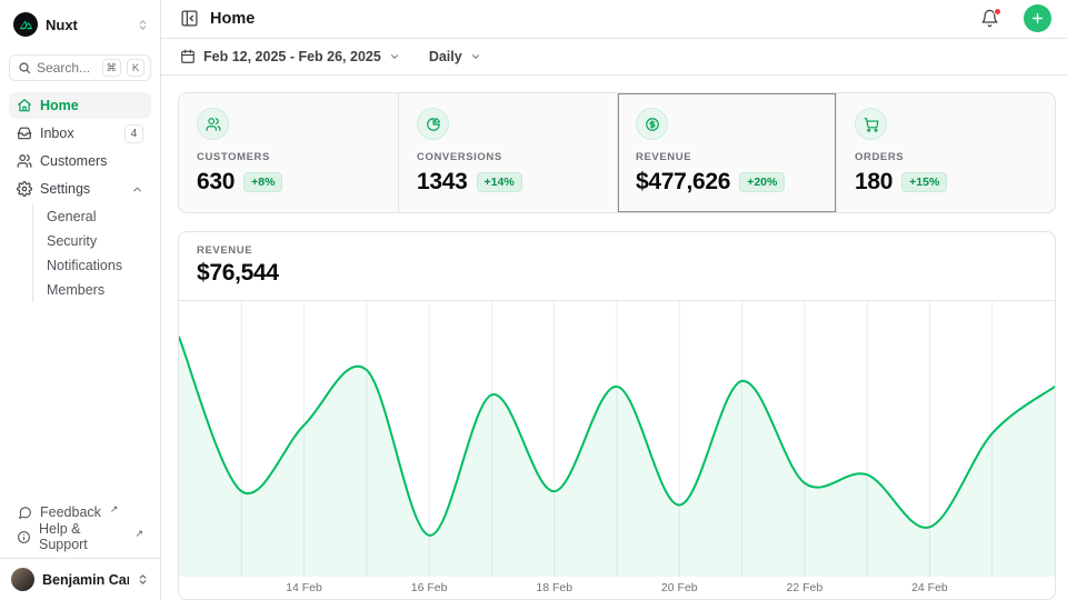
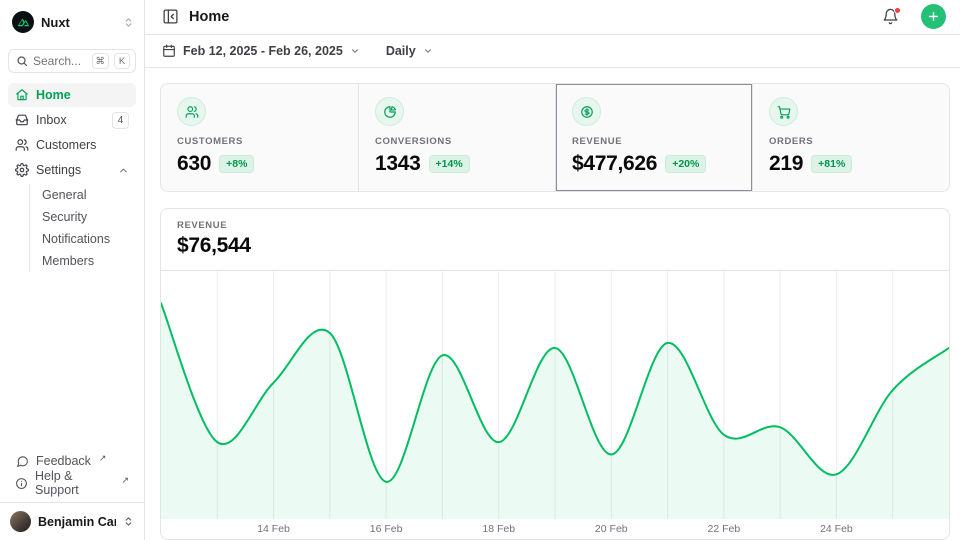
  Nuxt
  Search...
  ⌘
  K
  Home
  Inbox
  4
  Customers
  Settings
  General
  Security
  Notifications
  Members
  Feedback
  ↗
  Help & Support
  ↗
  Benjamin Ca
  Home
  Feb 12, 2025 - Feb 26, 2025
  Daily
  CUSTOMERS
  630
  +8%
  CONVERSIONS
  1343
  +14%
  REVENUE
  $477,626
  +20%
  ORDERS
- 180
+ 219
- +15%
+ +81%
  REVENUE
  $76,544
  14 Feb
  16 Feb
  18 Feb
  20 Feb
  22 Feb
  24 Feb
